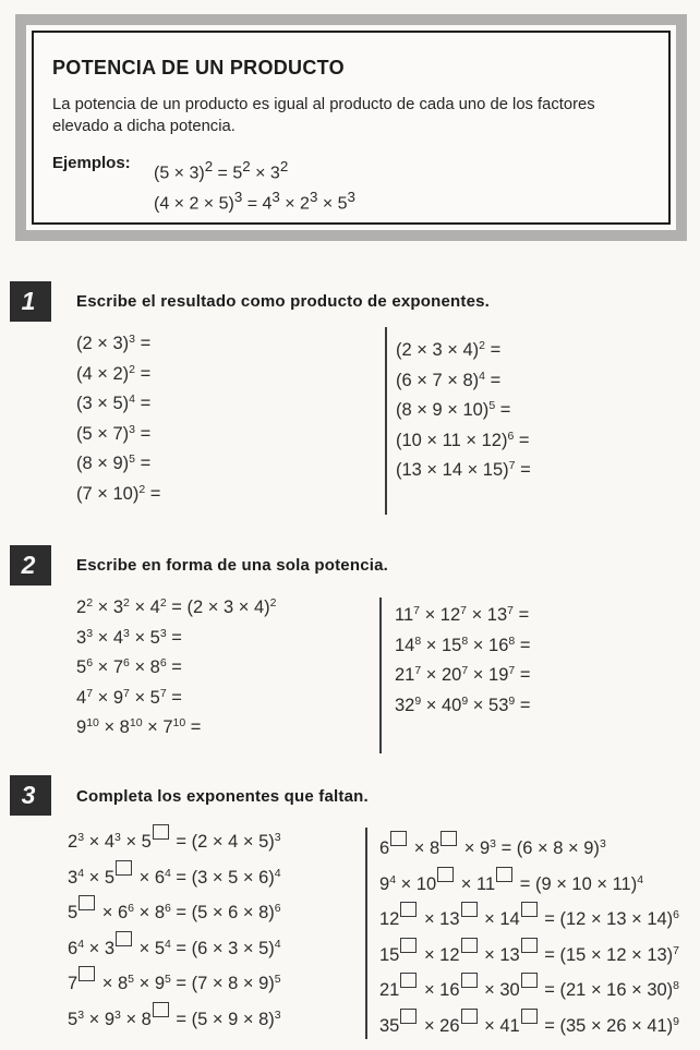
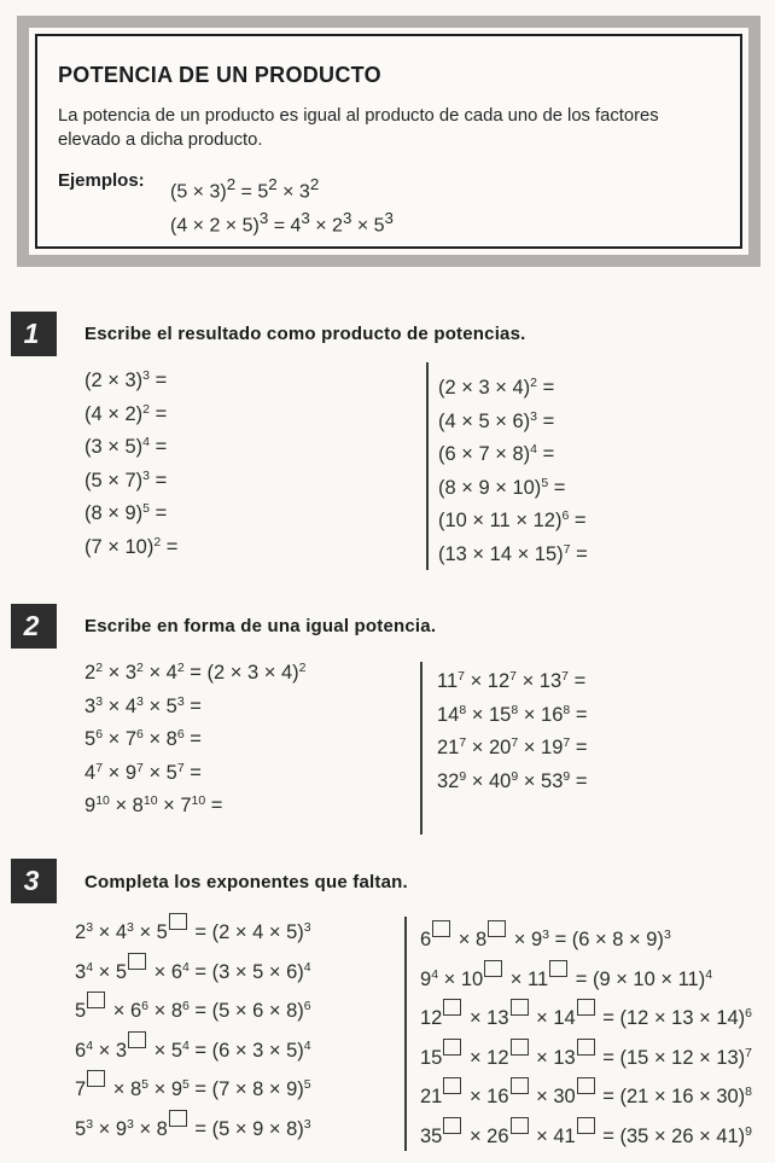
  POTENCIA DE UN PRODUCTO
- La potencia de un producto es igual al producto de cada uno de los factores elevado a dicha potencia.
+ La potencia de un producto es igual al producto de cada uno de los factores elevado a dicha producto.
  Ejemplos:
  (5 × 3)2 = 52 × 32
  (4 × 2 × 5)3 = 43 × 23 × 53
  1
- Escribe el resultado como producto de exponentes.
+ Escribe el resultado como producto de potencias.
  (2 × 3)3 =
  (4 × 2)2 =
  (3 × 5)4 =
  (5 × 7)3 =
  (8 × 9)5 =
  (7 × 10)2 =
  (2 × 3 × 4)2 =
+ (4 × 5 × 6)3 =
  (6 × 7 × 8)4 =
  (8 × 9 × 10)5 =
  (10 × 11 × 12)6 =
  (13 × 14 × 15)7 =
  2
- Escribe en forma de una sola potencia.
+ Escribe en forma de una igual potencia.
  22 × 32 × 42 = (2 × 3 × 4)2
  33 × 43 × 53 =
  56 × 76 × 86 =
  47 × 97 × 57 =
  910 × 810 × 710 =
  117 × 127 × 137 =
  148 × 158 × 168 =
  217 × 207 × 197 =
  329 × 409 × 539 =
  3
  Completa los exponentes que faltan.
  23 × 43 × 5 = (2 × 4 × 5)3
  34 × 5 × 64 = (3 × 5 × 6)4
  5 × 66 × 86 = (5 × 6 × 8)6
  64 × 3 × 54 = (6 × 3 × 5)4
  7 × 85 × 95 = (7 × 8 × 9)5
  53 × 93 × 8 = (5 × 9 × 8)3
  6 × 8 × 93 = (6 × 8 × 9)3
  94 × 10 × 11 = (9 × 10 × 11)4
  12 × 13 × 14 = (12 × 13 × 14)6
  15 × 12 × 13 = (15 × 12 × 13)7
  21 × 16 × 30 = (21 × 16 × 30)8
  35 × 26 × 41 = (35 × 26 × 41)9
